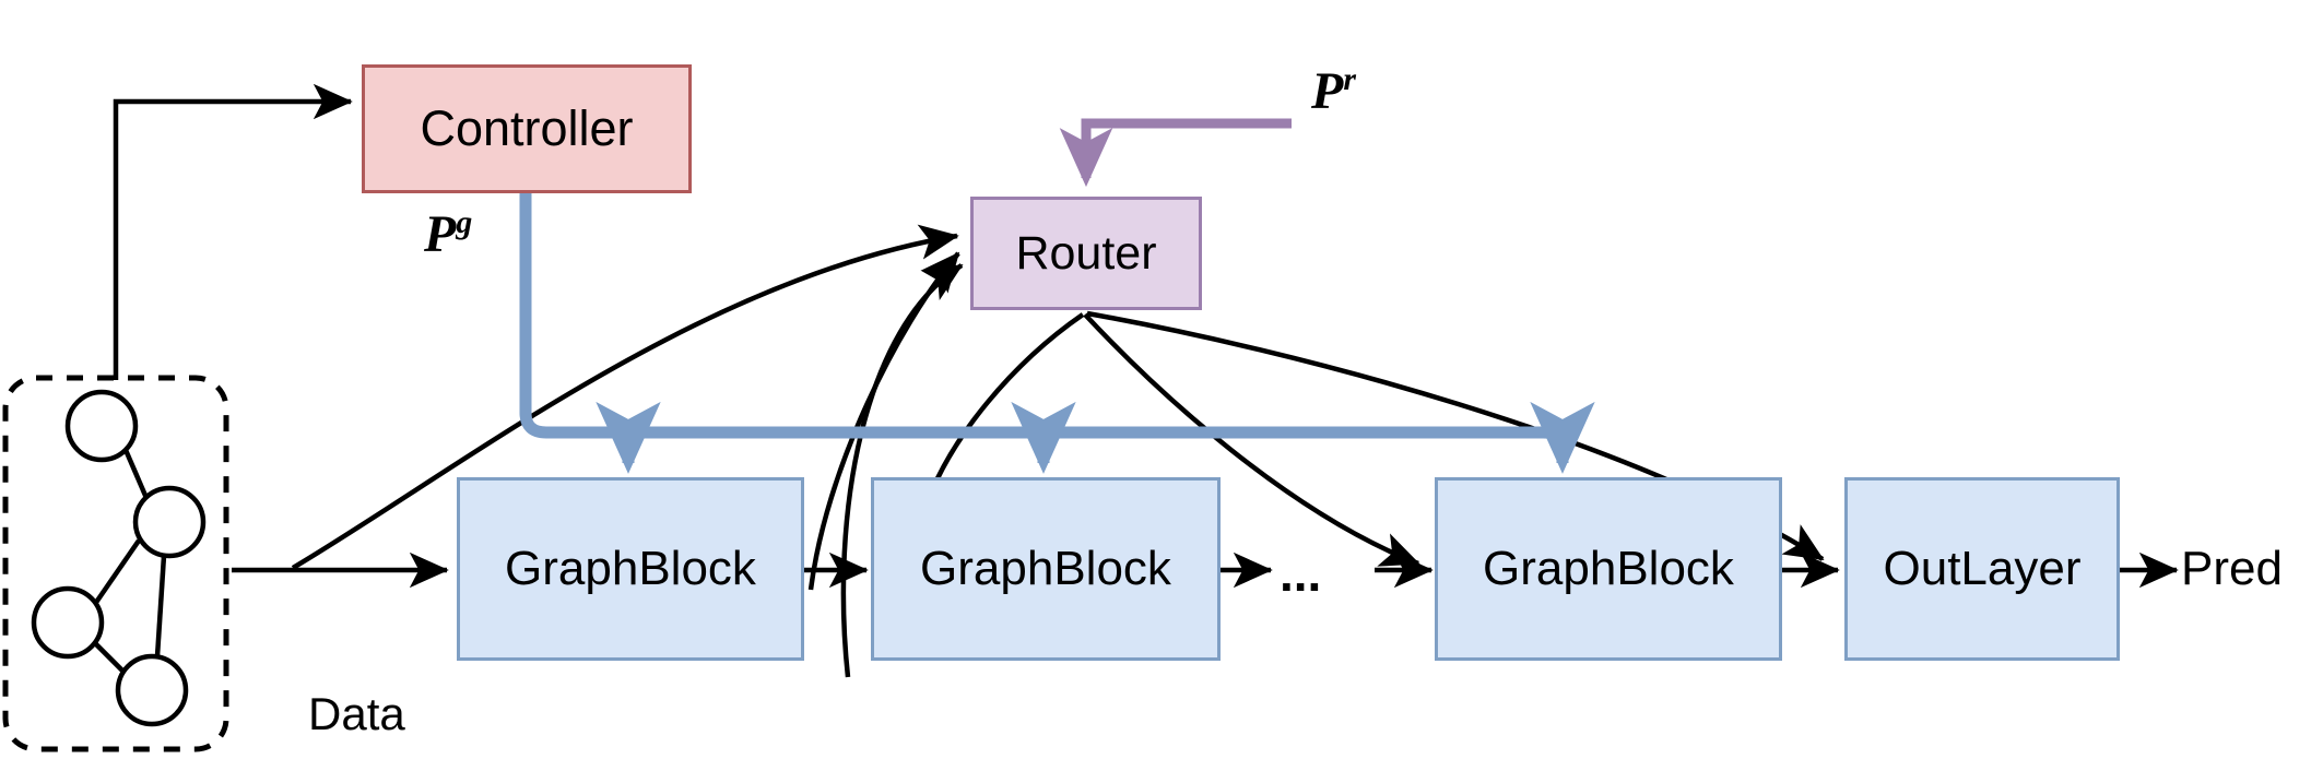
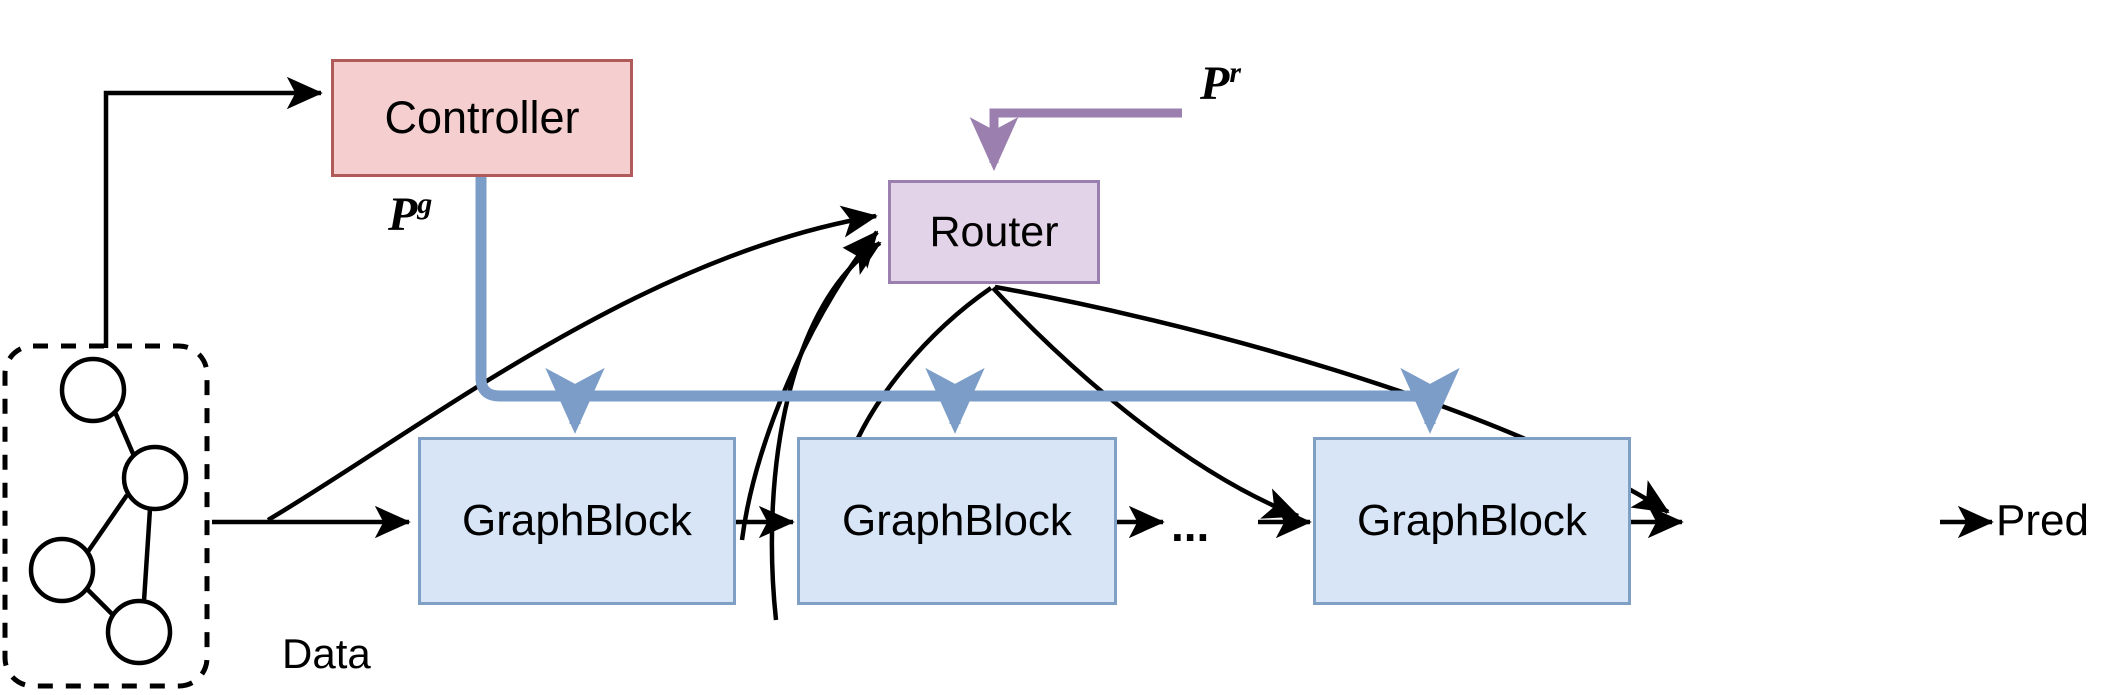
  Controller
  Router
  GraphBlock
  GraphBlock
  GraphBlock
- OutLayer
  ...
  Pred
  Data
  Pg
  Pr
